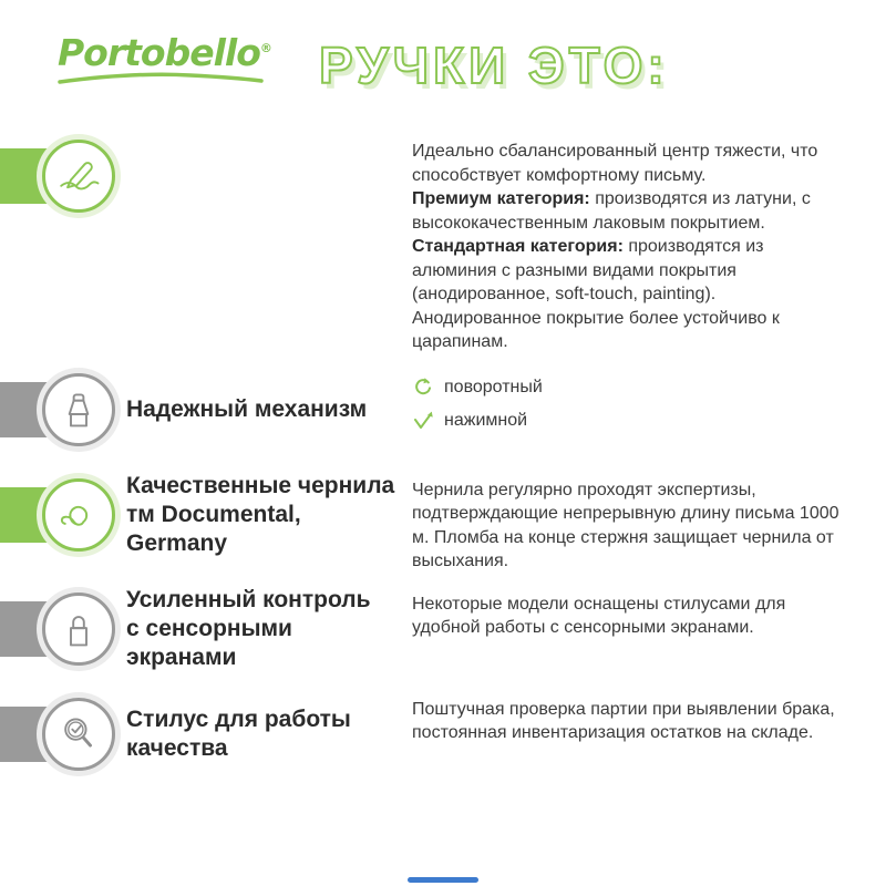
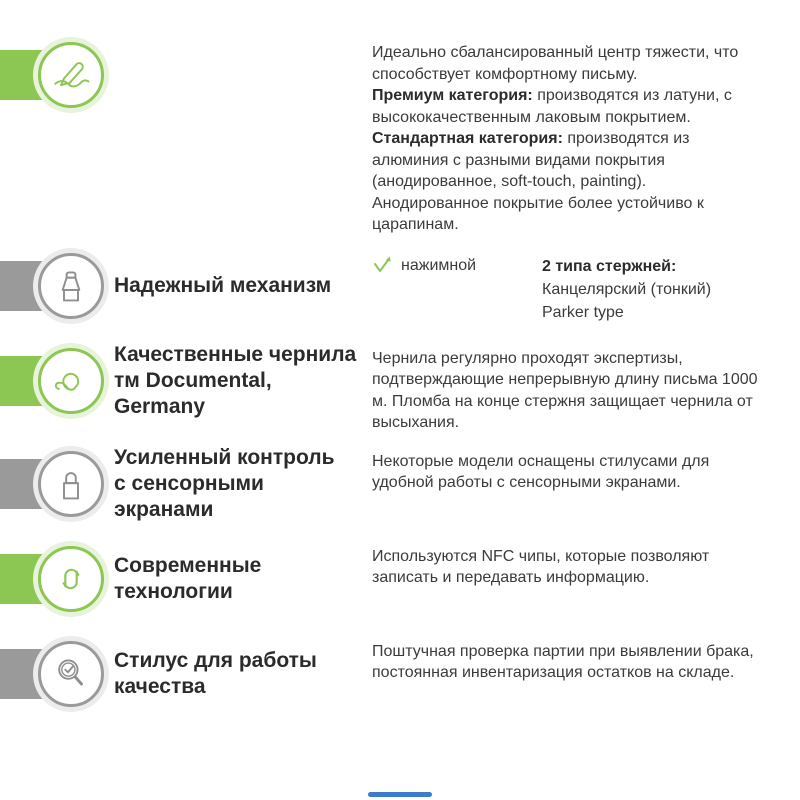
- Portobello®
- РУЧКИ ЭТО:
  Идеально сбалансированный центр тяжести, что способствует комфортному письму.
  Премиум категория: производятся из латуни, с высококачественным лаковым покрытием.
  Стандартная категория: производятся из алюминия с разными видами покрытия (анодированное, soft-touch, painting). Анодированное покрытие более устойчиво к царапинам.
  Надежный механизм
- поворотный
  нажимной
+ 2 типа стержней:
+ Канцелярский (тонкий)
+ Parker type
  Качественные чернила
  тм Documental, Germany
  Чернила регулярно проходят экспертизы, подтверждающие непрерывную длину письма 1000 м. Пломба на конце стержня защищает чернила от высыхания.
  Усиленный контроль
  с сенсорными экранами
  Некоторые модели оснащены стилусами для удобной работы с сенсорными экранами.
+ Современные
+ технологии
+ Используются NFC чипы, которые позволяют записать и передавать информацию.
  Стилус для работы
  качества
  Поштучная проверка партии при выявлении брака, постоянная инвентаризация остатков на складе.
